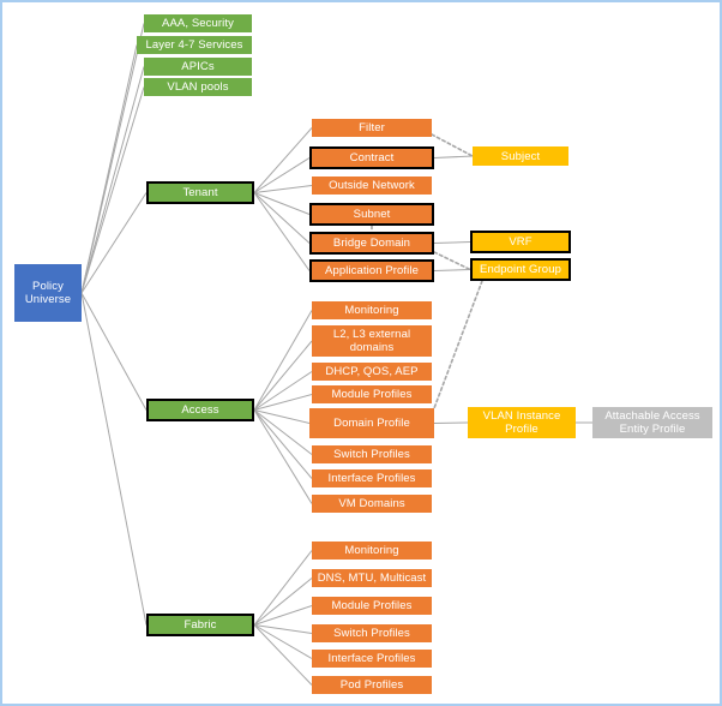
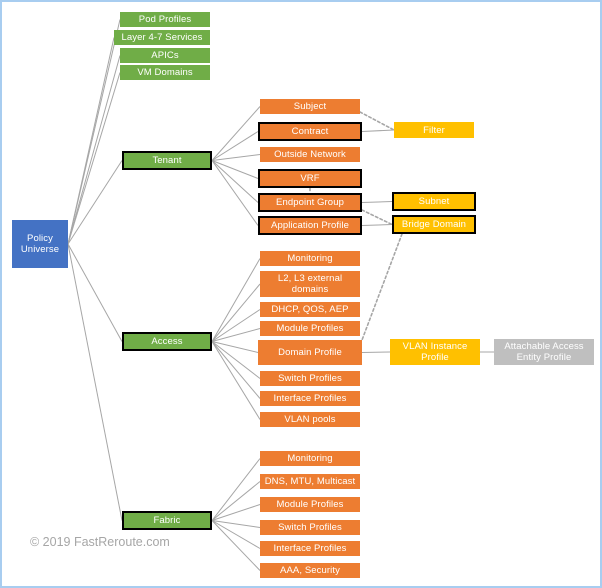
  Policy
  Universe
- AAA, Security
+ Pod Profiles
  Layer 4-7 Services
  APICs
- VLAN pools
+ VM Domains
  Tenant
  Access
  Fabric
- Filter
+ Subject
  Contract
  Outside Network
- Subnet
+ VRF
- Bridge Domain
+ Endpoint Group
  Application Profile
- Subject
+ Filter
- VRF
+ Subnet
- Endpoint Group
+ Bridge Domain
  Monitoring
  L2, L3 external
  domains
  DHCP, QOS, AEP
  Module Profiles
  Domain Profile
  Switch Profiles
  Interface Profiles
- VM Domains
+ VLAN pools
  VLAN Instance
  Profile
  Attachable Access
  Entity Profile
  Monitoring
  DNS, MTU, Multicast
  Module Profiles
  Switch Profiles
  Interface Profiles
- Pod Profiles
+ AAA, Security
+ © 2019 FastReroute.com
